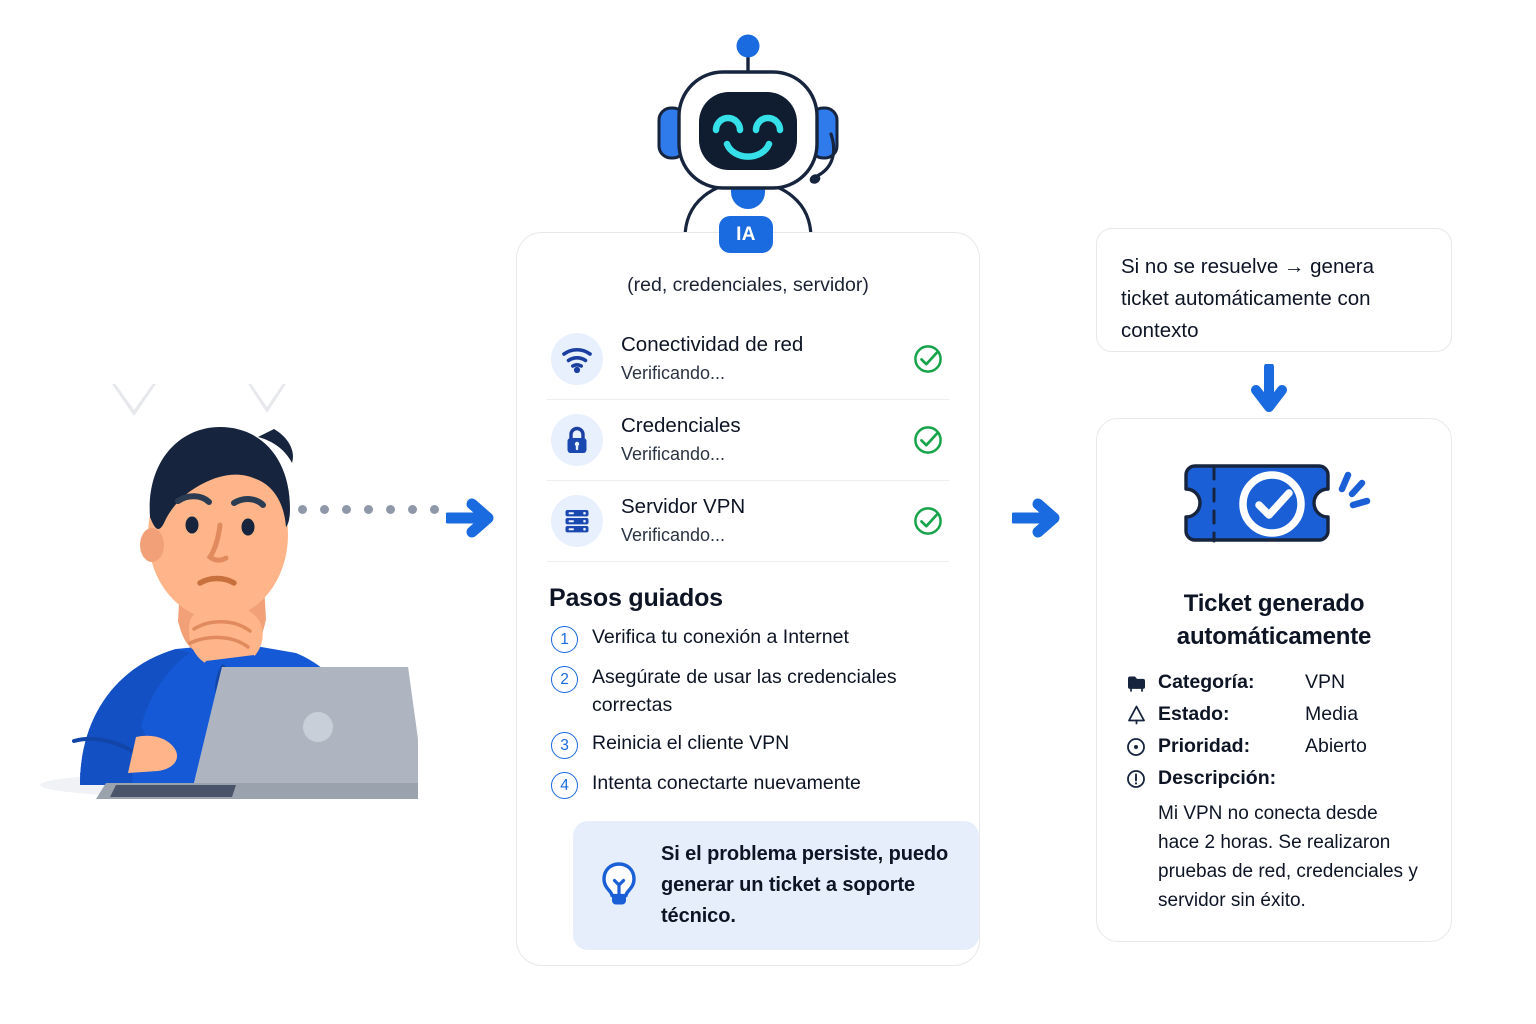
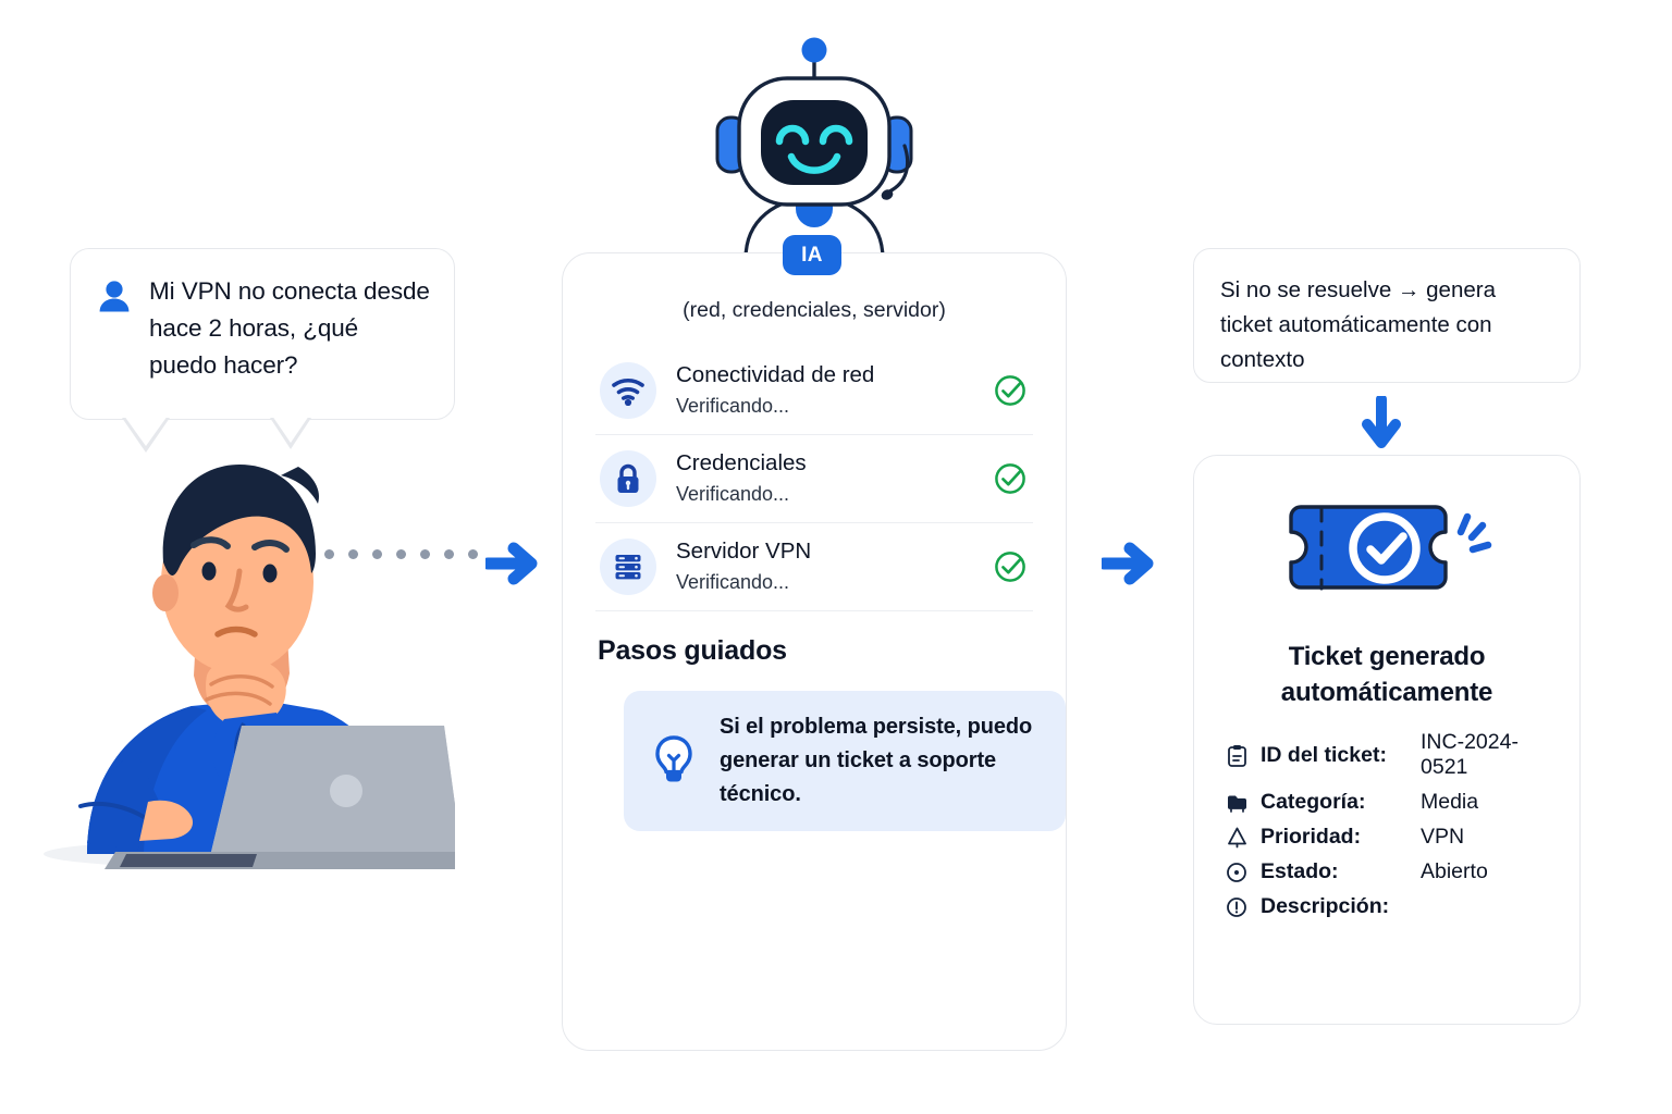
+ Mi VPN no conecta desde hace 2 horas, ¿qué puedo hacer?
  (red, credenciales, servidor)
  Conectividad de red
  Verificando...
  Credenciales
  Verificando...
  Servidor VPN
  Verificando...
  Pasos guiados
- 1
- Verifica tu conexión a Internet
- 2
- Asegúrate de usar las credenciales correctas
- 3
- Reinicia el cliente VPN
- 4
- Intenta conectarte nuevamente
  Si el problema persiste, puedo generar un ticket a soporte técnico.
  IA
  Si no se resuelve → genera ticket automáticamente con contexto
  Ticket generado automáticamente
+ ID del ticket:
+ INC-2024-0521
  Categoría:
- VPN
+ Media
- Estado:
+ Prioridad:
- Media
+ VPN
- Prioridad:
+ Estado:
  Abierto
  Descripción:
- Mi VPN no conecta desde hace 2 horas. Se realizaron pruebas de red, credenciales y servidor sin éxito.
